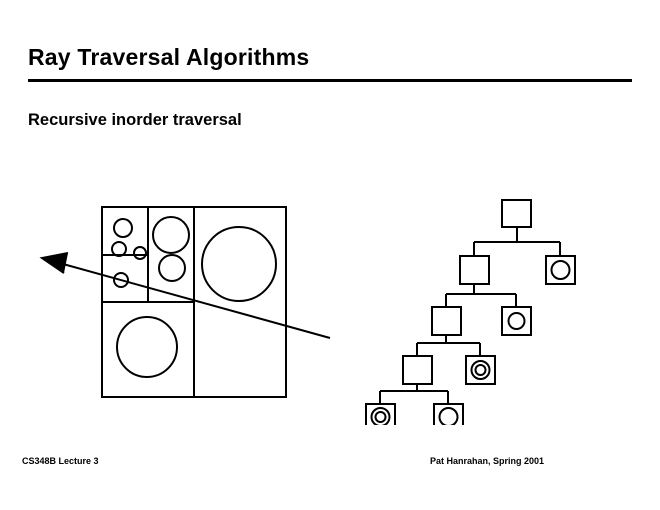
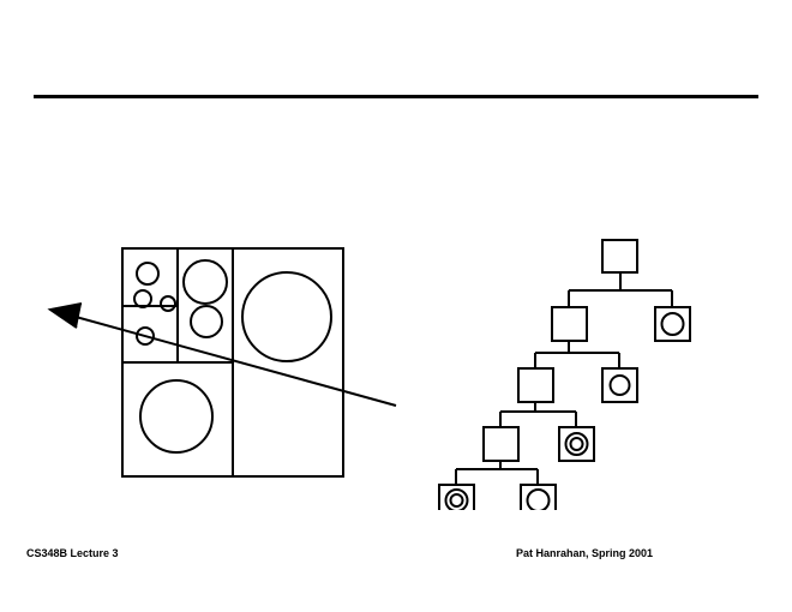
- Ray Traversal Algorithms
- Recursive inorder traversal
  CS348B Lecture 3
  Pat Hanrahan, Spring 2001
